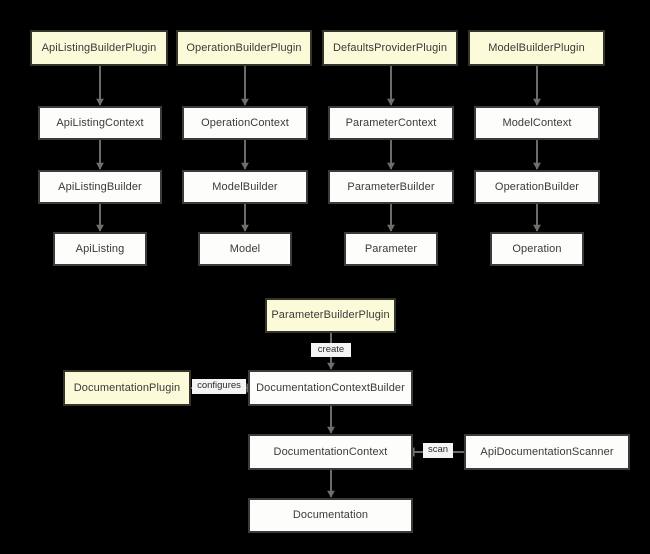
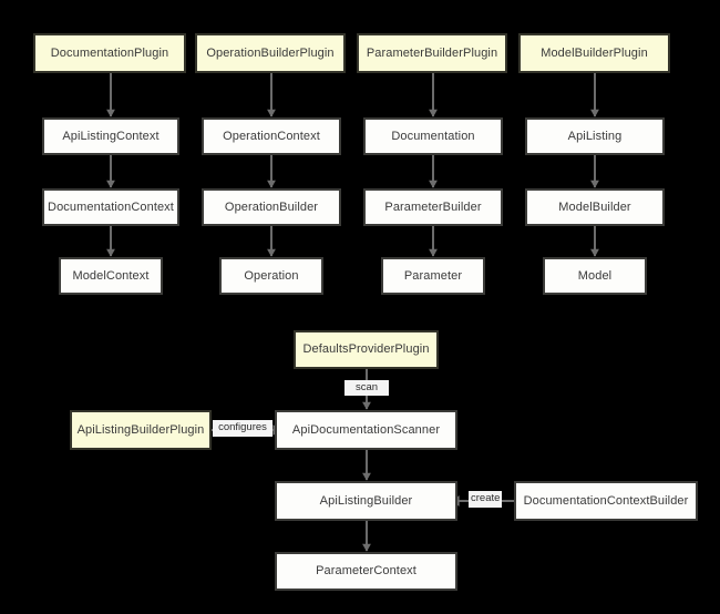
- ApiListingBuilderPlugin
+ DocumentationPlugin
  OperationBuilderPlugin
- DefaultsProviderPlugin
+ ParameterBuilderPlugin
  ModelBuilderPlugin
  ApiListingContext
  OperationContext
- ParameterContext
+ Documentation
- ModelContext
+ ApiListing
- ApiListingBuilder
+ DocumentationContext
- ModelBuilder
+ OperationBuilder
  ParameterBuilder
- OperationBuilder
+ ModelBuilder
- ApiListing
+ ModelContext
- Model
+ Operation
  Parameter
- Operation
+ Model
- ParameterBuilderPlugin
+ DefaultsProviderPlugin
- DocumentationPlugin
+ ApiListingBuilderPlugin
- DocumentationContextBuilder
+ ApiDocumentationScanner
- DocumentationContext
+ ApiListingBuilder
- ApiDocumentationScanner
+ DocumentationContextBuilder
- Documentation
+ ParameterContext
- create
+ scan
  configures
- scan
+ create
